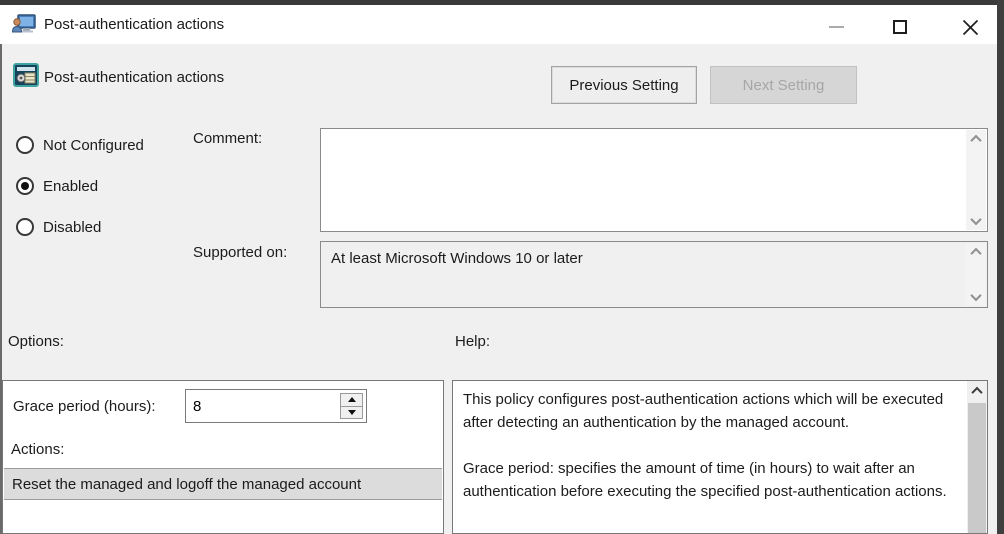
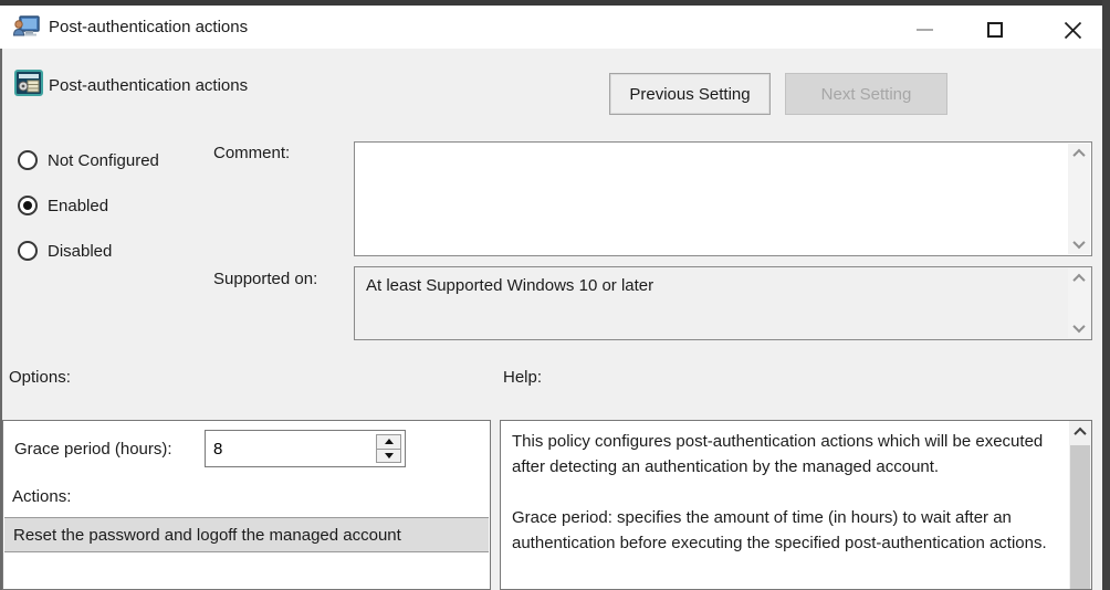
  Post-authentication actions
  Post-authentication actions
  Previous Setting
  Next Setting
  Not Configured
  Enabled
  Disabled
  Comment:
  Supported on:
- At least Microsoft Windows 10 or later
+ At least Supported Windows 10 or later
  Options:
  Help:
  Grace period (hours):
  8
  Actions:
- Reset the managed and logoff the managed account
+ Reset the password and logoff the managed account
  This policy configures post-authentication actions which will be executed after detecting an authentication by the managed account.
  Grace period: specifies the amount of time (in hours) to wait after an authentication before executing the specified post-authentication actions.
